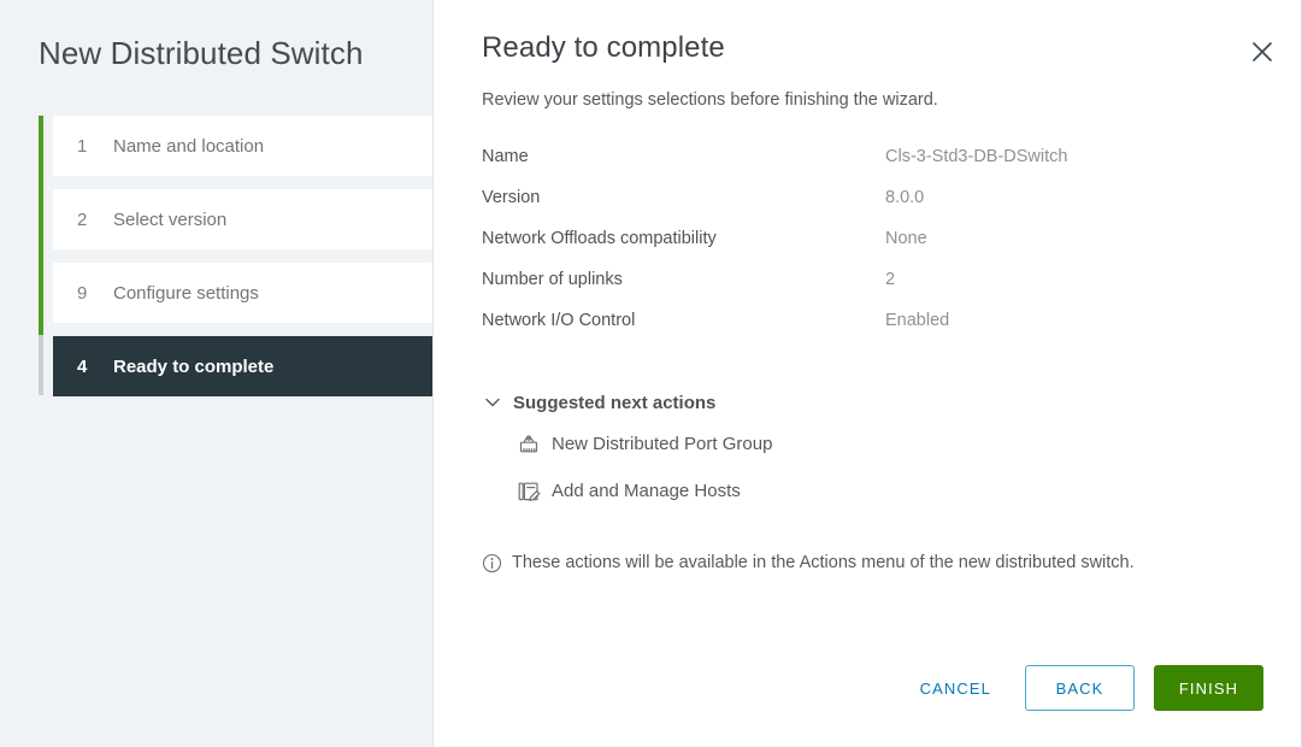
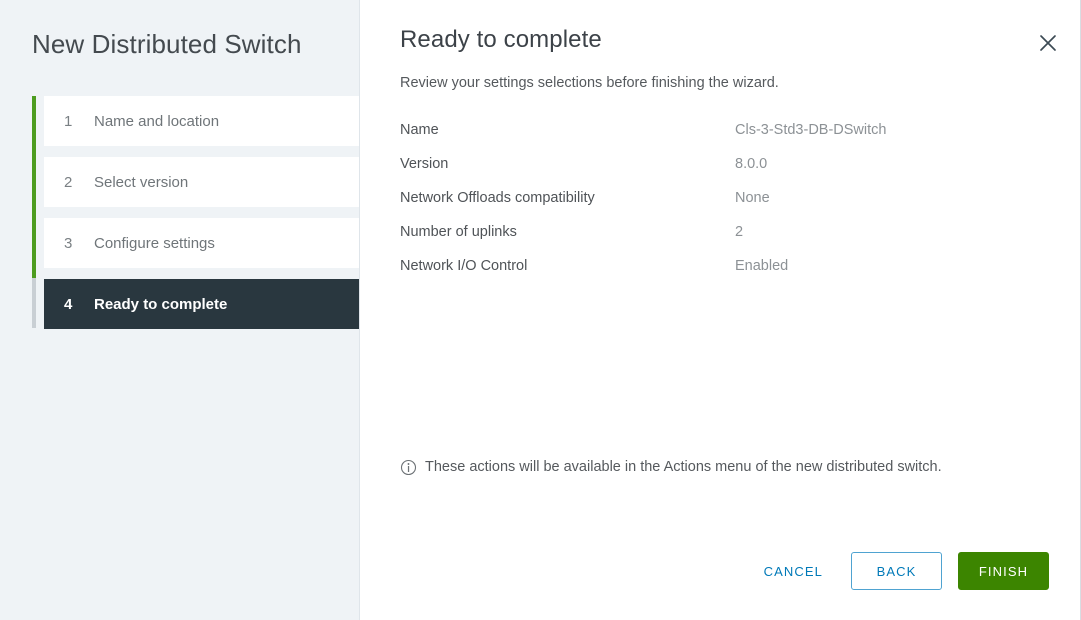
  New Distributed Switch
  1
  Name and location
  2
  Select version
- 9
+ 3
  Configure settings
  4
  Ready to complete
  Ready to complete
  Review your settings selections before finishing the wizard.
  Name
  Cls-3-Std3-DB-DSwitch
  Version
  8.0.0
  Network Offloads compatibility
  None
  Number of uplinks
  2
  Network I/O Control
  Enabled
- Suggested next actions
- New Distributed Port Group
- Add and Manage Hosts
  These actions will be available in the Actions menu of the new distributed switch.
  CANCEL
  BACK
  FINISH
